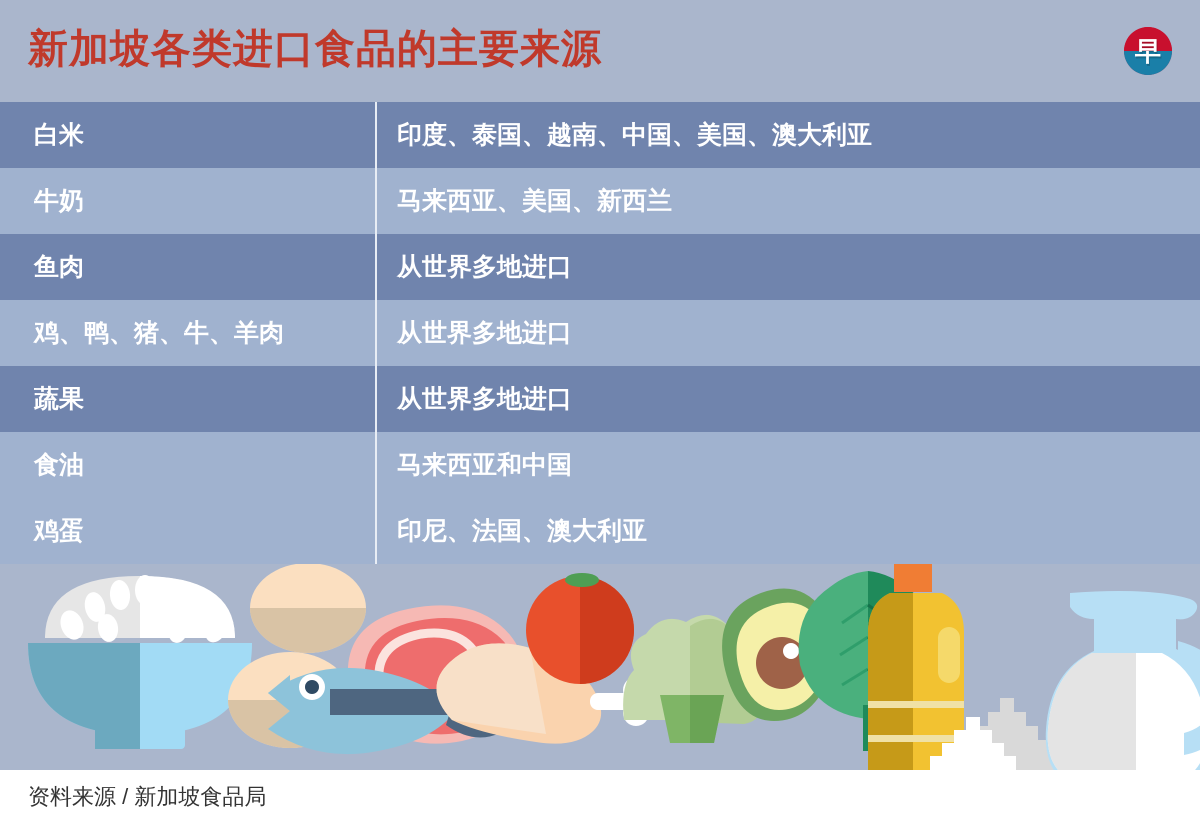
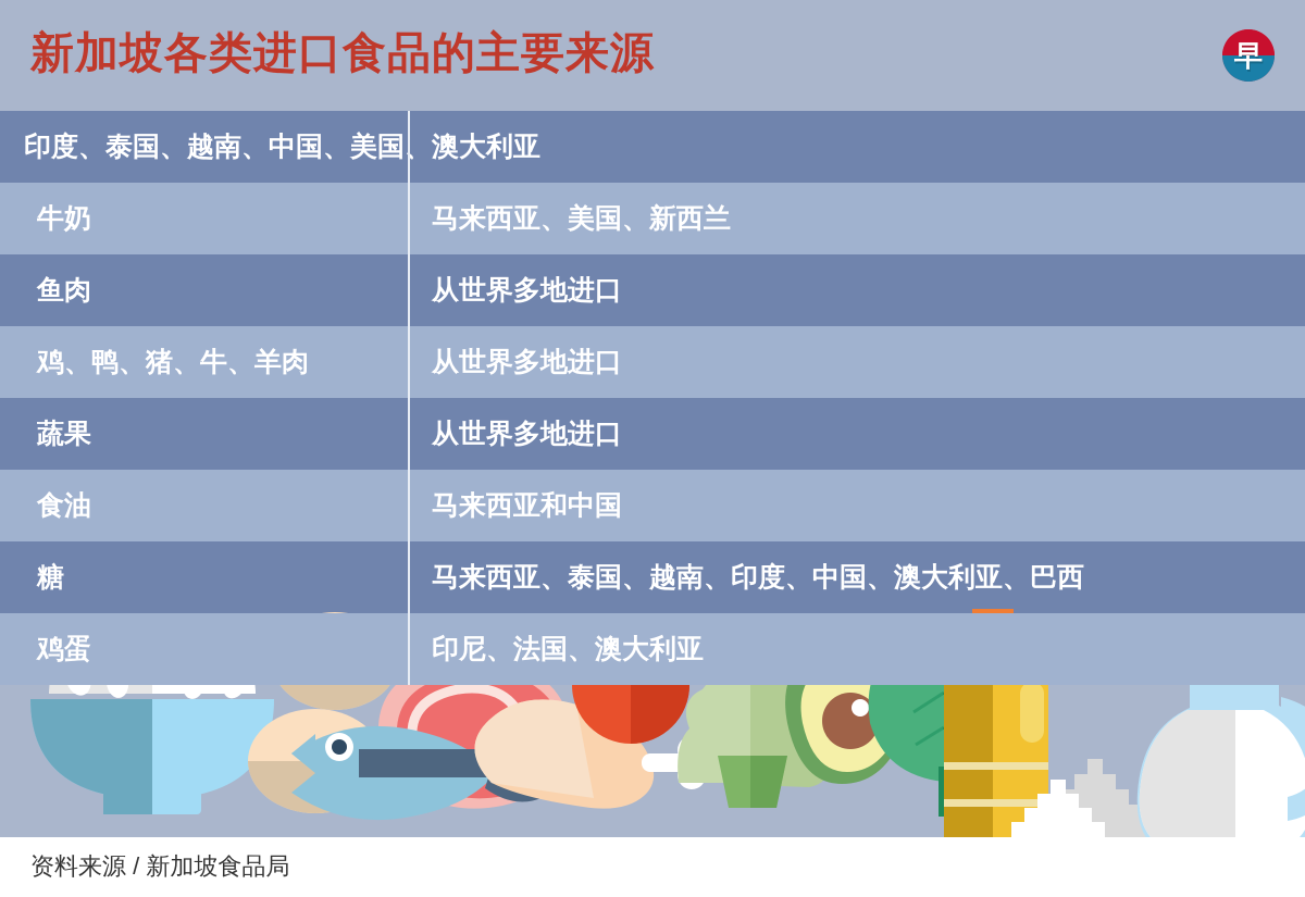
  新加坡各类进口食品的主要来源
  早
- 白米
  印度、泰国、越南、中国、美国、澳大利亚
  牛奶
  马来西亚、美国、新西兰
  鱼肉
  从世界多地进口
  鸡、鸭、猪、牛、羊肉
  从世界多地进口
  蔬果
  从世界多地进口
  食油
  马来西亚和中国
+ 糖
+ 马来西亚、泰国、越南、印度、中国、澳大利亚、巴西
  鸡蛋
  印尼、法国、澳大利亚
  资料来源 / 新加坡食品局
